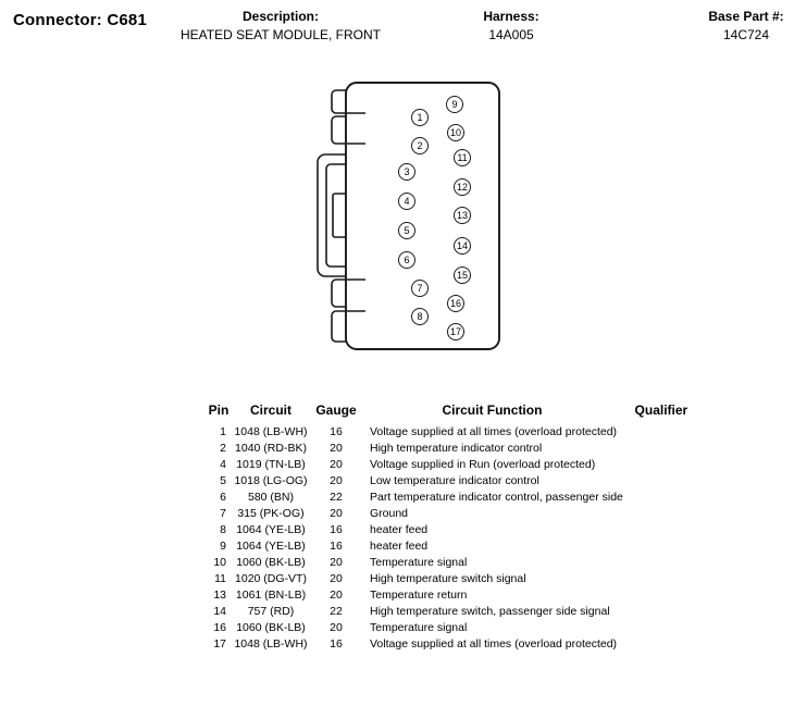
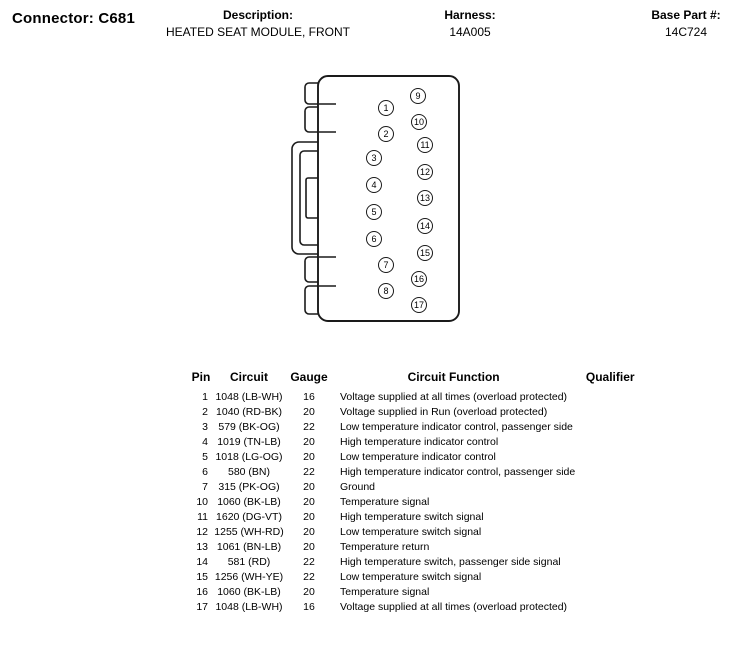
  Connector: C681
  Description:
  HEATED SEAT MODULE, FRONT
  Harness:
  14A005
  Base Part #:
  14C724
  9
  1
  10
  2
  11
  3
  12
  4
  13
  5
  14
  6
  15
  7
  16
  8
  17
  Pin	Circuit	Gauge	Circuit Function	Qualifier
  1	1048 (LB-WH)	16	Voltage supplied at all times (overload protected)
- 2	1040 (RD-BK)	20	High temperature indicator control
+ 2	1040 (RD-BK)	20	Voltage supplied in Run (overload protected)
+ 3	579 (BK-OG)	22	Low temperature indicator control, passenger side
- 4	1019 (TN-LB)	20	Voltage supplied in Run (overload protected)
+ 4	1019 (TN-LB)	20	High temperature indicator control
  5	1018 (LG-OG)	20	Low temperature indicator control
- 6	580 (BN)	22	Part temperature indicator control, passenger side
+ 6	580 (BN)	22	High temperature indicator control, passenger side
  7	315 (PK-OG)	20	Ground
- 8	1064 (YE-LB)	16	heater feed
- 9	1064 (YE-LB)	16	heater feed
  10	1060 (BK-LB)	20	Temperature signal
- 11	1020 (DG-VT)	20	High temperature switch signal
+ 11	1620 (DG-VT)	20	High temperature switch signal
+ 12	1255 (WH-RD)	20	Low temperature switch signal
  13	1061 (BN-LB)	20	Temperature return
- 14	757 (RD)	22	High temperature switch, passenger side signal
+ 14	581 (RD)	22	High temperature switch, passenger side signal
+ 15	1256 (WH-YE)	22	Low temperature switch signal
  16	1060 (BK-LB)	20	Temperature signal
  17	1048 (LB-WH)	16	Voltage supplied at all times (overload protected)
